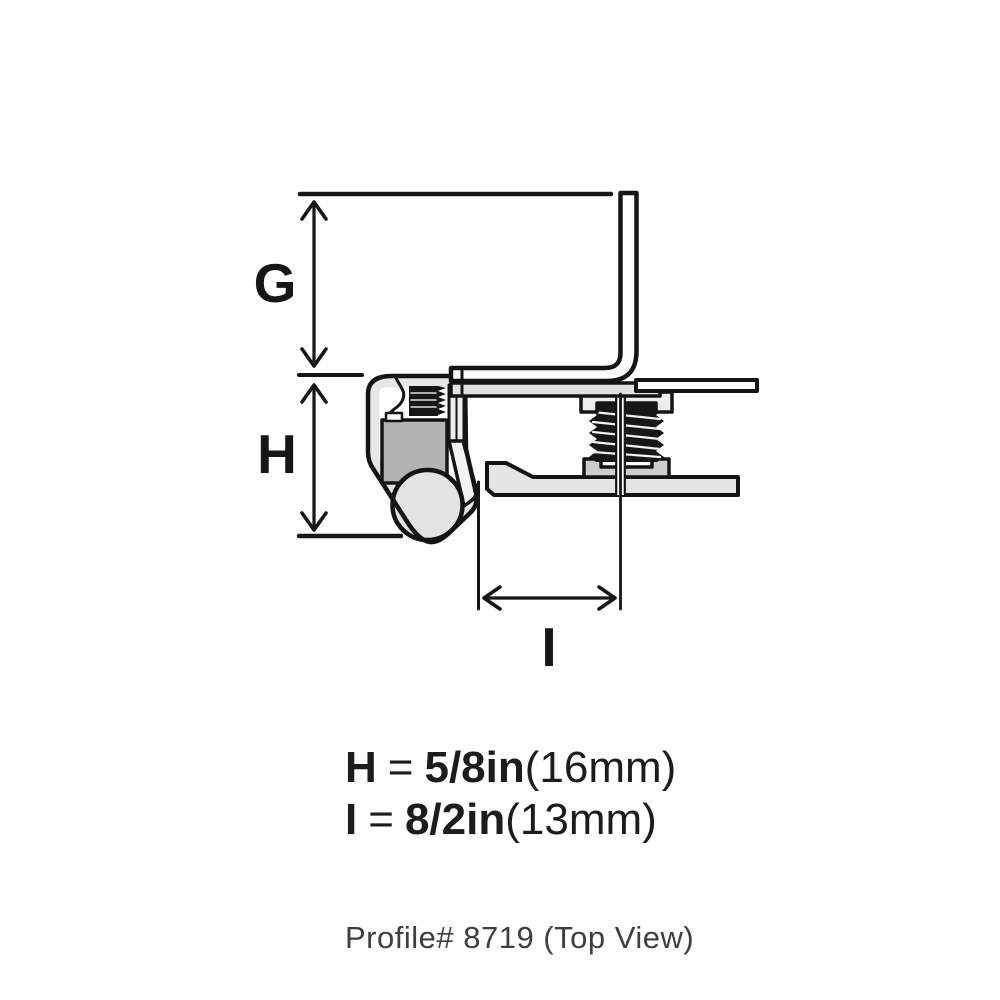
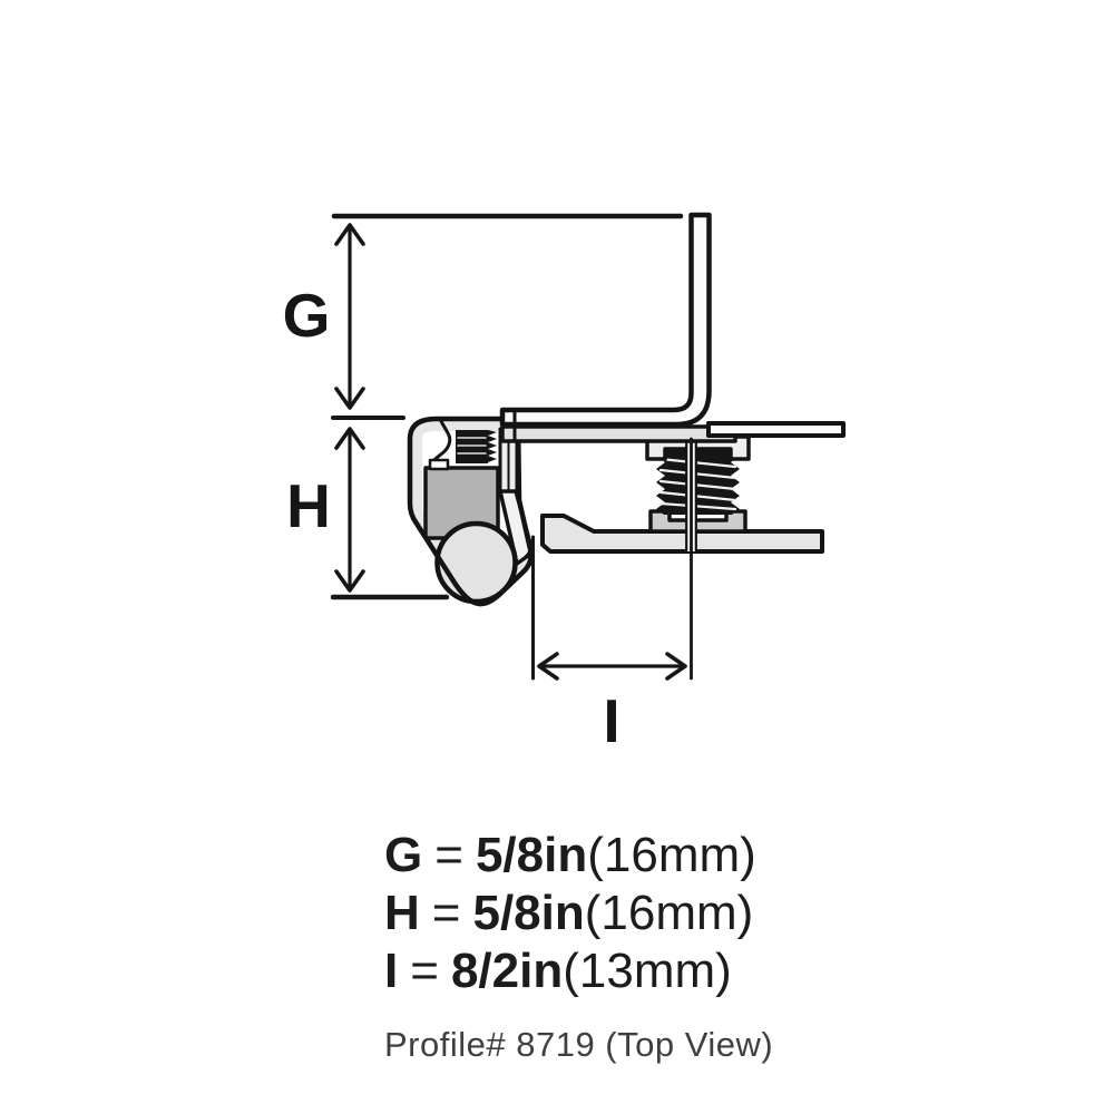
  G
  H
  I
+ G = 5/8in(16mm)
  H = 5/8in(16mm)
  I = 8/2in(13mm)
  Profile# 8719 (Top View)
